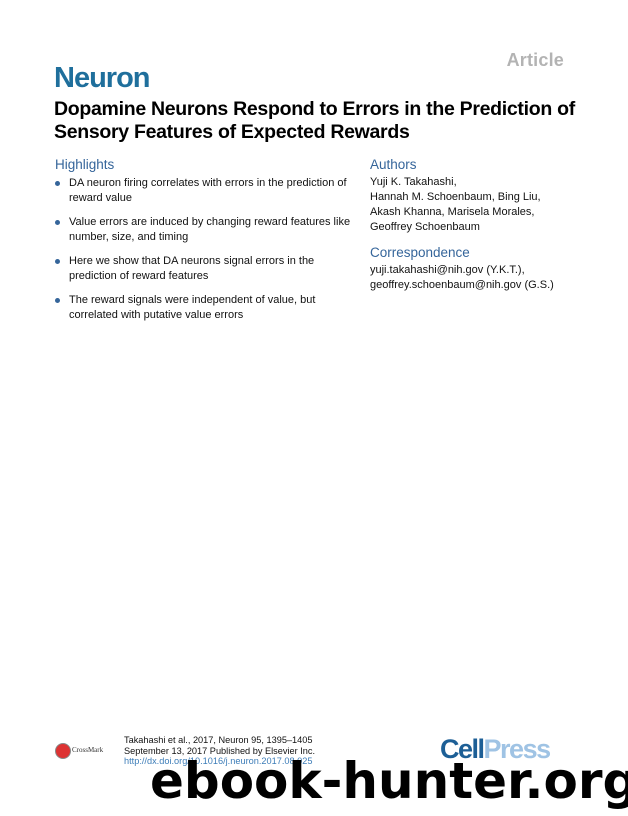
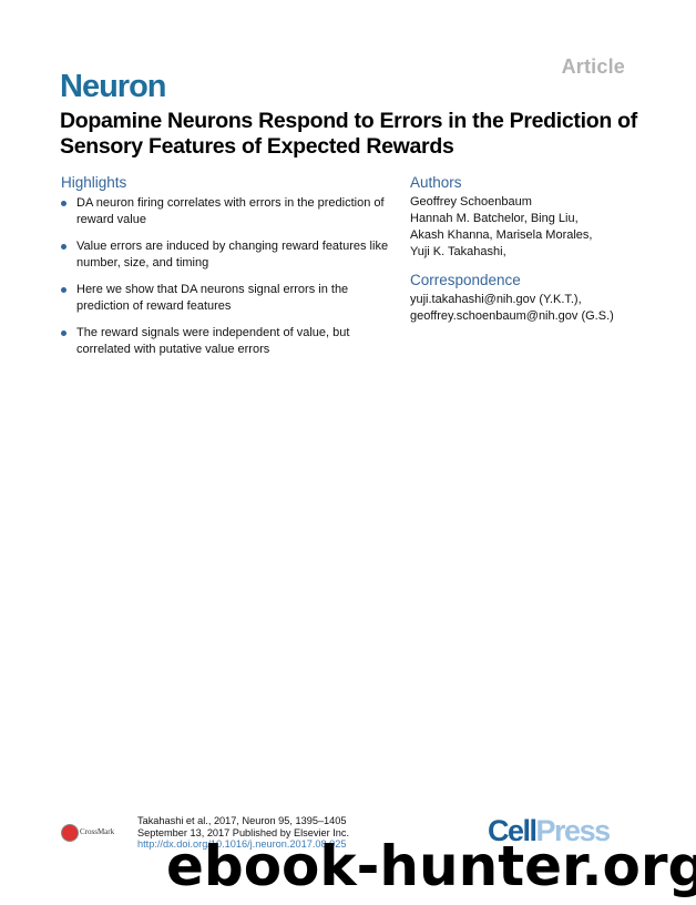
  Article
  Neuron
  Dopamine Neurons Respond to Errors in the Prediction of Sensory Features of Expected Rewards
  Highlights
  DA neuron firing correlates with errors in the prediction of reward value
  Value errors are induced by changing reward features like number, size, and timing
  Here we show that DA neurons signal errors in the prediction of reward features
  The reward signals were independent of value, but correlated with putative value errors
  Authors
- Yuji K. Takahashi,
+ Geoffrey Schoenbaum
- Hannah M. Schoenbaum, Bing Liu,
+ Hannah M. Batchelor, Bing Liu,
  Akash Khanna, Marisela Morales,
- Geoffrey Schoenbaum
+ Yuji K. Takahashi,
  Correspondence
  yuji.takahashi@nih.gov (Y.K.T.),
  geoffrey.schoenbaum@nih.gov (G.S.)
  CrossMark
  Takahashi et al., 2017, Neuron 95, 1395–1405
  September 13, 2017 Published by Elsevier Inc.
  http://dx.doi.org/10.1016/j.neuron.2017.08.025
  CellPress
  ebook-hunter.org
